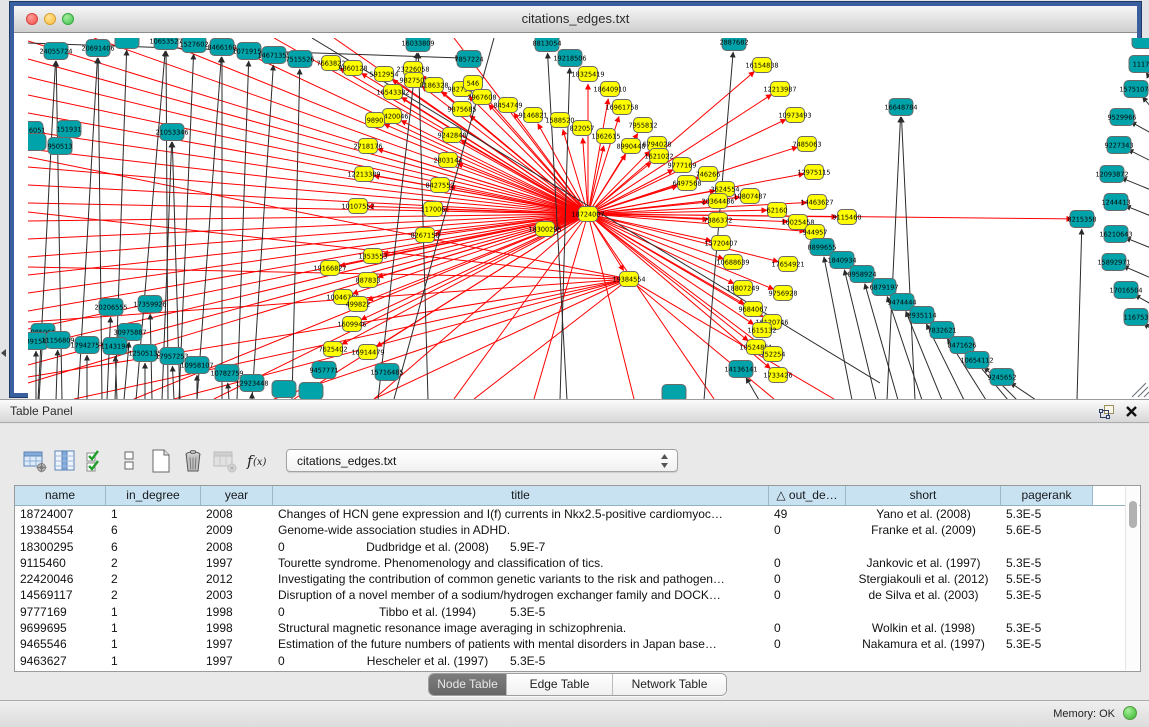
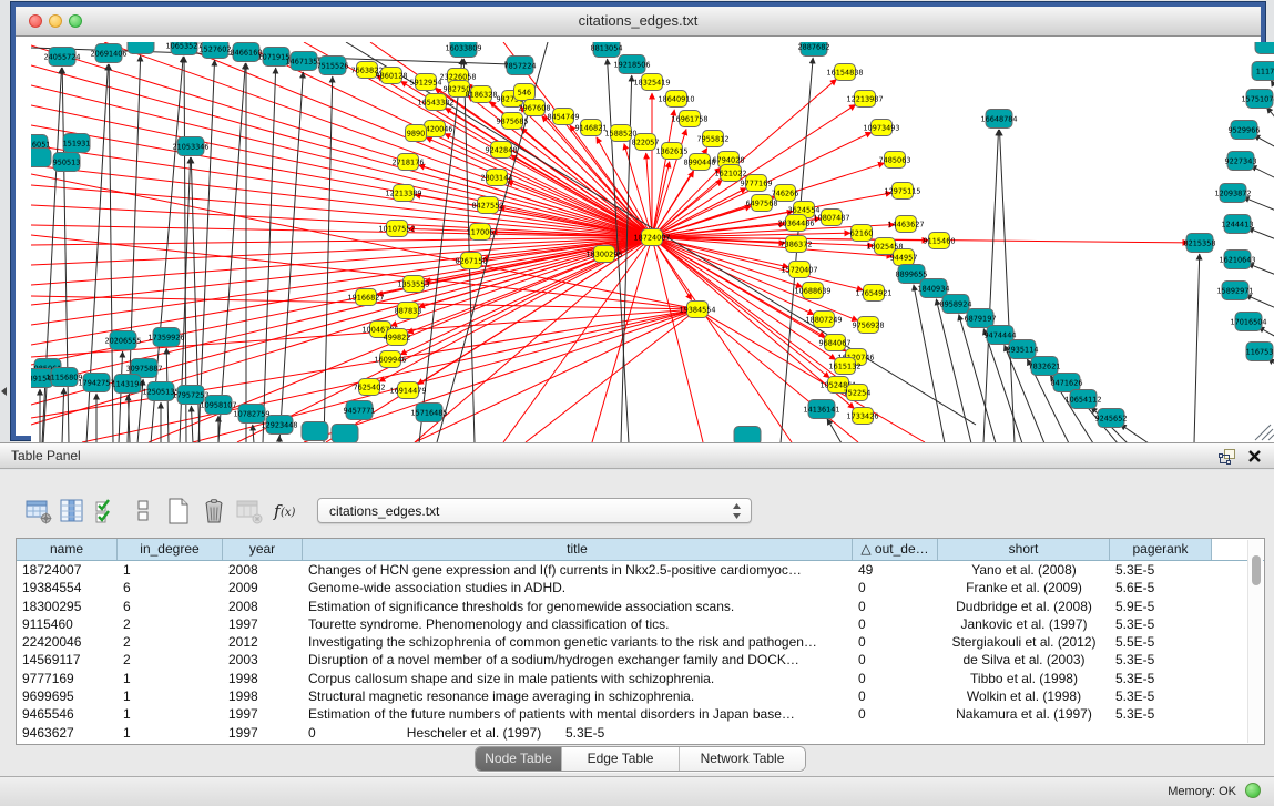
  citations_edges.txt
  18724007
  18300295
  19384554
  24055724
  20691406
  10653527
  1527602
  8466160
  1071915
  1467135
  7515526
  16033809
  7857224
  8813054
  19218506
  2887682
  766382
  9860128
  5912954
  23226058
  982750
  8186328
  546
  16543382
  2967608
  8454749
  9875685
  9146821
  420046
  9890
  1588520
  822057
  1362615
  2718176
  9242848
  2803144
  12213389
  8427552
  10107552
  117006
  8267150
  18325419
  18640910
  16961758
  7955812
  8990448
  6794028
  1621022
  9777169
  6497568
  746266
  3624554
  20364486
  10807487
  7386372
  16154838
  12213987
  10973493
  7485063
  12975115
  14463627
  62160
  10025458
  9115460
  944957
  15720407
  10688639
  17654921
  18807249
  9756928
  9684067
  1615132
  105248
  752254
  1733426
  19166827
  1353553
  887833
  100467
  499822
  1609946
  7625402
  16914479
  21053346
  151931
  950513
  20206555
  17359926
  30975887
  39154
  11156809
  17942757
  1143194
  12505135
  17957253
  10958107
  10782759
  12923448
  9457771
  15716485
  8899655
  1840934
  8958924
  6879197
  9474444
  2935114
  7832621
  8471626
  10654112
  9245652
  14136141
  16648784
  1117
  1575107
  9529966
  9227343
  12093872
  1244413
  8215358
  16210643
  15892971
  17016504
  116753
  Table Panel
  f
  (x)
  citations_edges.txt
  name
  in_degree
  year
  title
  △ out_de…
  short
  pagerank
  18724007
  1
  2008
  Changes of HCN gene expression and I(f) currents in Nkx2.5-positive cardiomyoc…
  49
  Yano et al. (2008)
  5.3E-5
  19384554
  6
  2009
  Genome-wide association studies in ADHD.
  0
  Franke et al. (2009)
  5.6E-5
  18300295
  6
  2008
+ Estimation of significance thresholds for genomewide association scans.
  0
  Dudbridge et al. (2008)
- 5.9E-7
+ 5.9E-5
  9115460
  2
  1997
  Tourette syndrome. Phenomenology and classification of tics.
  0
  Jankovic et al. (1997)
  5.3E-5
  22420046
  2
  2012
- Investigating the contribution of common genetic variants to the risk and pathogen…
+ Investigating the schizophrenia of common genetic variants to the risk and pathogen…
  0
  Stergiakouli et al. (2012)
  5.5E-5
  14569117
  2
  2003
  Disruption of a novel member of a sodium/hydrogen exchanger family and DOCK…
  0
  de Silva et al. (2003)
  5.3E-5
  9777169
  1
  1998
+ Corpus callosum shape and size in male patients with schizophrenia.
  0
- Tibbo et al. (1994)
+ Tibbo et al. (1998)
  5.3E-5
  9699695
  1
  1998
  Structural magnetic resonance image averaging in schizophrenia.
  0
  Wolkin et al. (1998)
  5.3E-5
  9465546
  1
  1997
  Estimation of the future numbers of patients with mental disorders in Japan base…
  0
  Nakamura et al. (1997)
  5.3E-5
  9463627
  1
  1997
  0
  Hescheler et al. (1997)
  5.3E-5
  Node Table
  Edge Table
  Network Table
  Memory: OK
